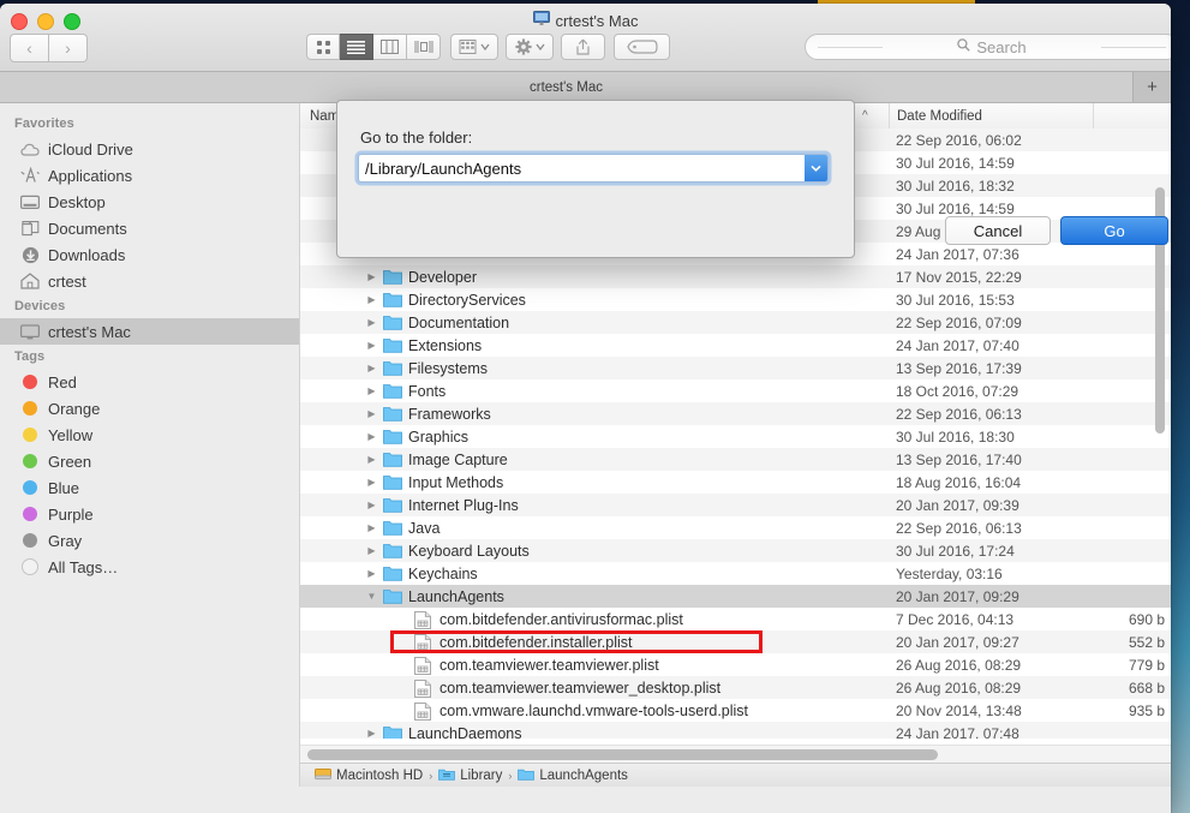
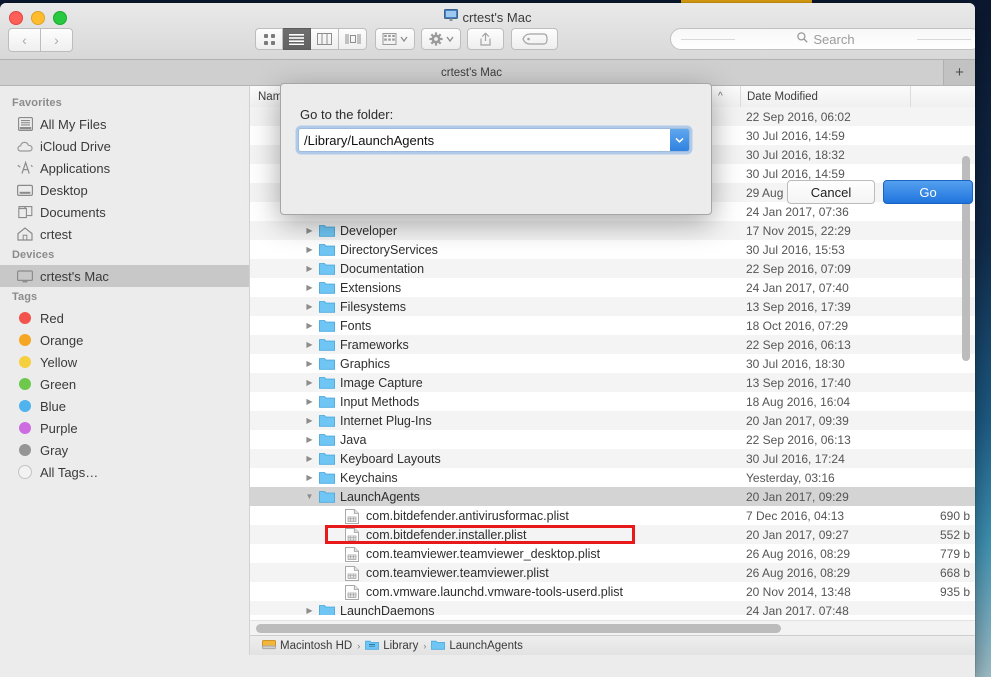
  crtest's Mac
  ‹
  ›
  Search
  crtest's Mac
  +
  Favorites
+ All My Files
  iCloud Drive
  Applications
  Desktop
  Documents
- Downloads
  crtest
  Devices
  crtest's Mac
  Tags
  Red
  Orange
  Yellow
  Green
  Blue
  Purple
  Gray
  All Tags…
  Nam
  ^
  Date Modified
  22 Sep 2016, 06:02
  30 Jul 2016, 14:59
  30 Jul 2016, 18:32
  30 Jul 2016, 14:59
  24 Jan 2017, 07:36
  ▶
  Developer
  17 Nov 2015, 22:29
  ▶
  DirectoryServices
  30 Jul 2016, 15:53
  ▶
  Documentation
  22 Sep 2016, 07:09
  ▶
  Extensions
  24 Jan 2017, 07:40
  ▶
  Filesystems
  13 Sep 2016, 17:39
  ▶
  Fonts
  18 Oct 2016, 07:29
  ▶
  Frameworks
  22 Sep 2016, 06:13
  ▶
  Graphics
  30 Jul 2016, 18:30
  ▶
  Image Capture
  13 Sep 2016, 17:40
  ▶
  Input Methods
  18 Aug 2016, 16:04
  ▶
  Internet Plug-Ins
  20 Jan 2017, 09:39
  ▶
  Java
  22 Sep 2016, 06:13
  ▶
  Keyboard Layouts
  30 Jul 2016, 17:24
  ▶
  Keychains
  Yesterday, 03:16
  ▼
  LaunchAgents
  20 Jan 2017, 09:29
  com.bitdefender.antivirusformac.plist
  7 Dec 2016, 04:13
  690 b
  com.bitdefender.installer.plist
  20 Jan 2017, 09:27
  552 b
- com.teamviewer.teamviewer.plist
+ com.teamviewer.teamviewer_desktop.plist
  26 Aug 2016, 08:29
  779 b
- com.teamviewer.teamviewer_desktop.plist
+ com.teamviewer.teamviewer.plist
  26 Aug 2016, 08:29
  668 b
  com.vmware.launchd.vmware-tools-userd.plist
  20 Nov 2014, 13:48
  935 b
  ▶
  LaunchDaemons
  24 Jan 2017, 07:48
  Macintosh HD
  ›
  Library
  ›
  LaunchAgents
  Go to the folder:
  /Library/LaunchAgents
  Cancel
  Go
